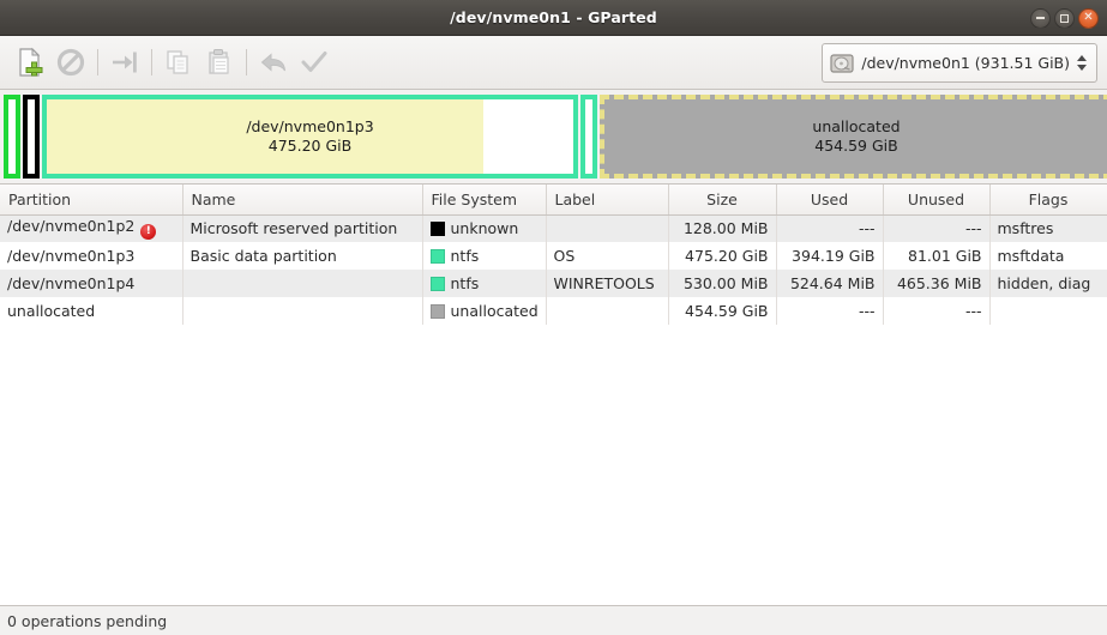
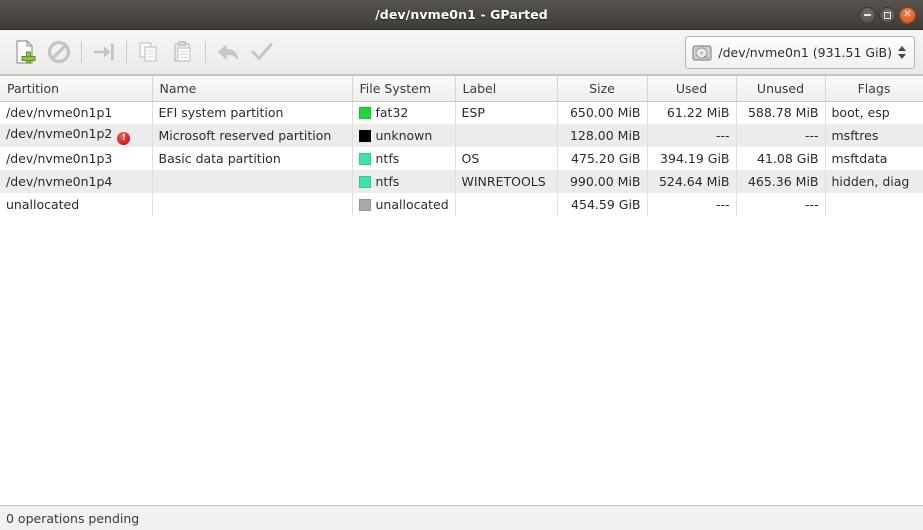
  /dev/nvme0n1 - GParted
  ✕
  /dev/nvme0n1 (931.51 GiB)
- /dev/nvme0n1p3
- 475.20 GiB
- unallocated
- 454.59 GiB
  Partition	Name	File System	Label	Size	Used	Unused	Flags
+ /dev/nvme0n1p1	EFI system partition	fat32	ESP	650.00 MiB	61.22 MiB	588.78 MiB	boot, esp
  /dev/nvme0n1p2 !	Microsoft reserved partition	unknown		128.00 MiB	---	---	msftres
- /dev/nvme0n1p3	Basic data partition	ntfs	OS	475.20 GiB	394.19 GiB	81.01 GiB	msftdata
+ /dev/nvme0n1p3	Basic data partition	ntfs	OS	475.20 GiB	394.19 GiB	41.08 GiB	msftdata
- /dev/nvme0n1p4		ntfs	WINRETOOLS	530.00 MiB	524.64 MiB	465.36 MiB	hidden, diag
+ /dev/nvme0n1p4		ntfs	WINRETOOLS	990.00 MiB	524.64 MiB	465.36 MiB	hidden, diag
  unallocated		unallocated		454.59 GiB	---	---
  0 operations pending
